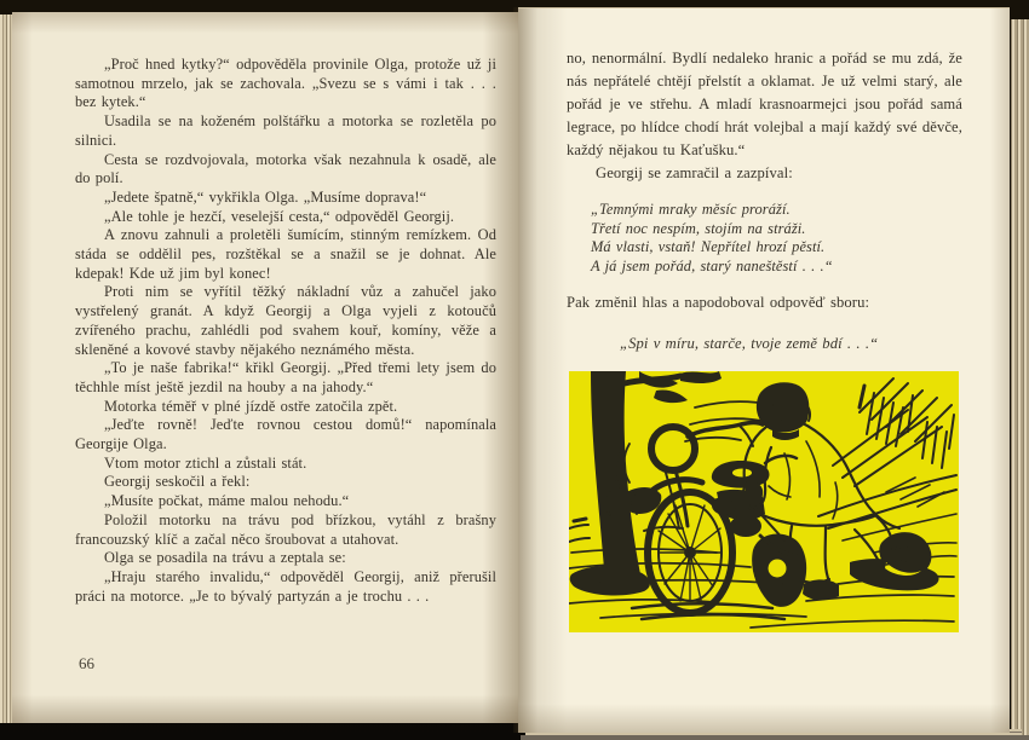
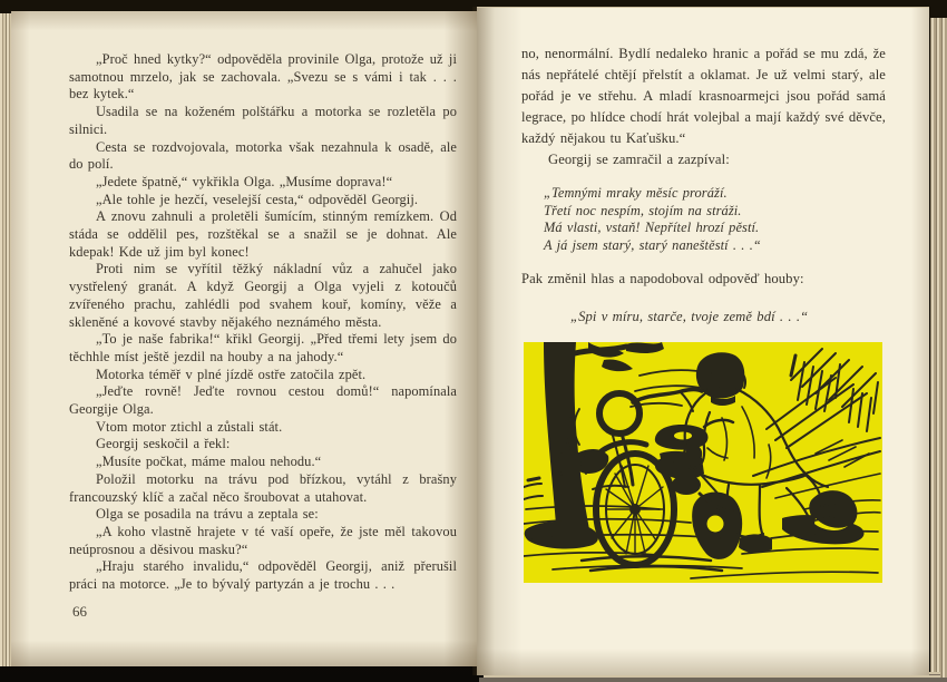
  „Proč hned kytky?“ odpověděla provinile Olga, protože už ji samotnou mrzelo, jak se zachovala. „Svezu se s vámi i tak . . . bez kytek.“
  Usadila se na koženém polštářku a motorka se rozletěla po silnici.
  Cesta se rozdvojovala, motorka však nezahnula k osadě, ale do polí.
  „Jedete špatně,“ vykřikla Olga. „Musíme doprava!“
  „Ale tohle je hezčí, veselejší cesta,“ odpověděl Georgij.
  A znovu zahnuli a proletěli šumícím, stinným remízkem. Od stáda se oddělil pes, rozštěkal se a snažil se je dohnat. Ale kdepak! Kde už jim byl konec!
  Proti nim se vyřítil těžký nákladní vůz a zahučel jako vystřelený granát. A když Georgij a Olga vyjeli z kotoučů zvířeného prachu, zahlédli pod svahem kouř, komíny, věže a skleněné a kovové stavby nějakého neznámého města.
  „To je naše fabrika!“ křikl Georgij. „Před třemi lety jsem do těchhle míst ještě jezdil na houby a na jahody.“
  Motorka téměř v plné jízdě ostře zatočila zpět.
  „Jeďte rovně! Jeďte rovnou cestou domů!“ napomínala Georgije Olga.
  Vtom motor ztichl a zůstali stát.
  Georgij seskočil a řekl:
  „Musíte počkat, máme malou nehodu.“
  Položil motorku na trávu pod břízkou, vytáhl z brašny francouzský klíč a začal něco šroubovat a utahovat.
  Olga se posadila na trávu a zeptala se:
+ „A koho vlastně hrajete v té vaší opeře, že jste měl takovou neúprosnou a děsivou masku?“
  „Hraju starého invalidu,“ odpověděl Georgij, aniž přerušil práci na motorce. „Je to bývalý partyzán a je trochu . . .
  66
  no, nenormální. Bydlí nedaleko hranic a pořád se mu zdá, že nás nepřátelé chtějí přelstít a oklamat. Je už velmi starý, ale pořád je ve střehu. A mladí krasnoarmejci jsou pořád samá legrace, po hlídce chodí hrát volejbal a mají každý své děvče, každý nějakou tu Kaťušku.“
  Georgij se zamračil a zazpíval:
  „Temnými mraky měsíc proráží.
  Třetí noc nespím, stojím na stráži.
  Má vlasti, vstaň! Nepřítel hrozí pěstí.
- A já jsem pořád, starý naneštěstí . . .“
+ A já jsem starý, starý naneštěstí . . .“
- Pak změnil hlas a napodoboval odpověď sboru:
+ Pak změnil hlas a napodoboval odpověď houby:
  „Spi v míru, starče, tvoje země bdí . . .“
